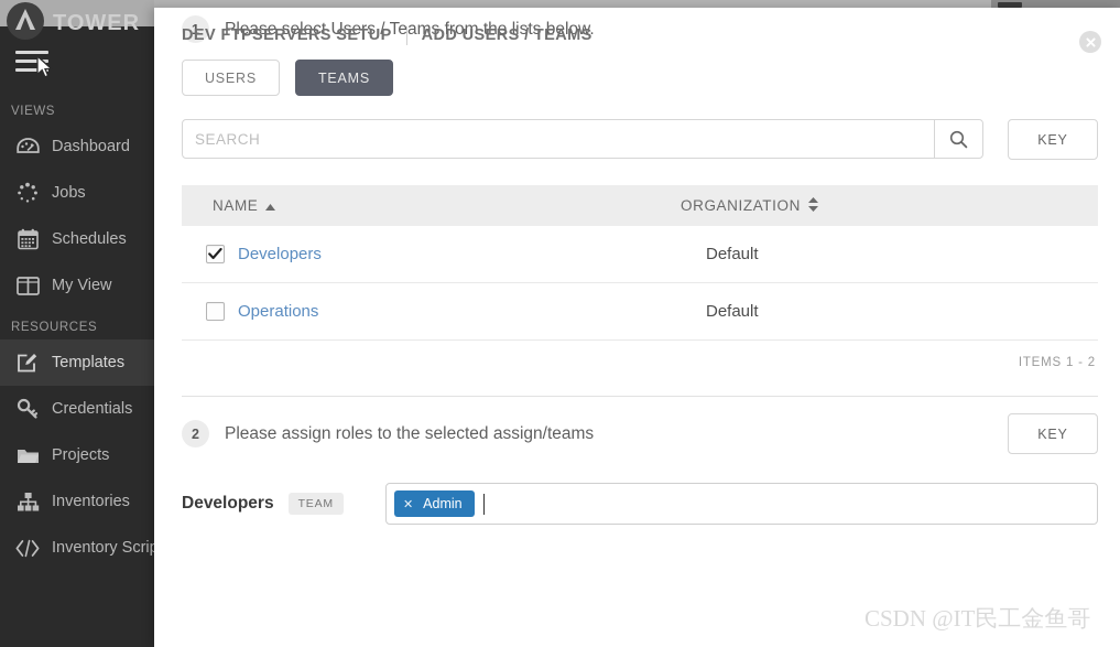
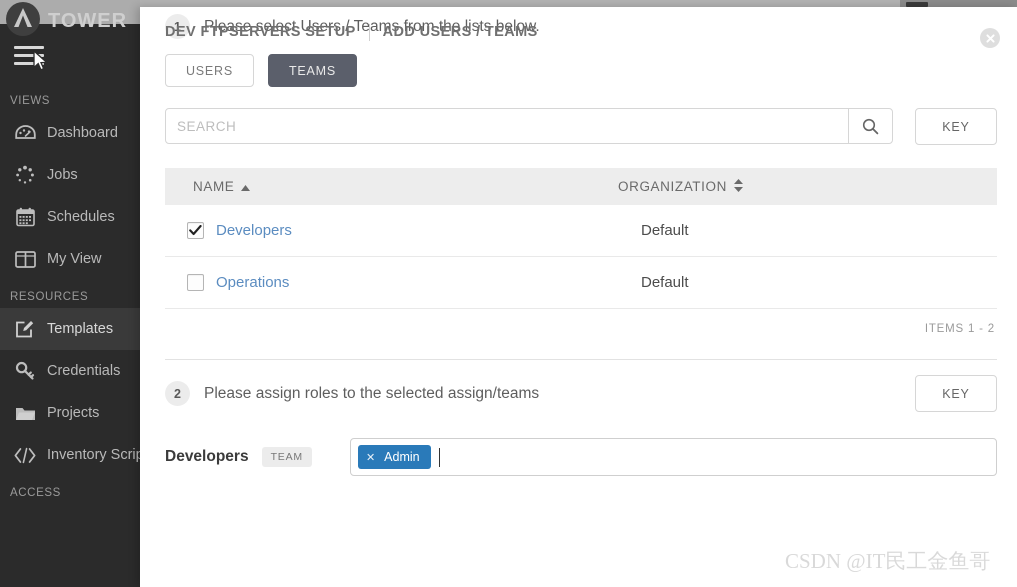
  TOWER
  VIEWS
  Dashboard
  Jobs
  Schedules
  My View
  RESOURCES
  Templates
  Credentials
  Projects
- Inventories
  Inventory Scri
+ ACCESS
  DEV FTPSERVERS SETUP
  ADD USERS / TEAMS
  1
  Please select Users / Teams from the lists below.
  USERS
  TEAMS
  SEARCH
  KEY
  NAME
  ORGANIZATION
  Developers
  Default
  Operations
  Default
  ITEMS 1 - 2
  2
  Please assign roles to the selected assign/teams
  KEY
  Developers
  TEAM
  ✕
  Admin
  CSDN @IT民工金鱼哥
